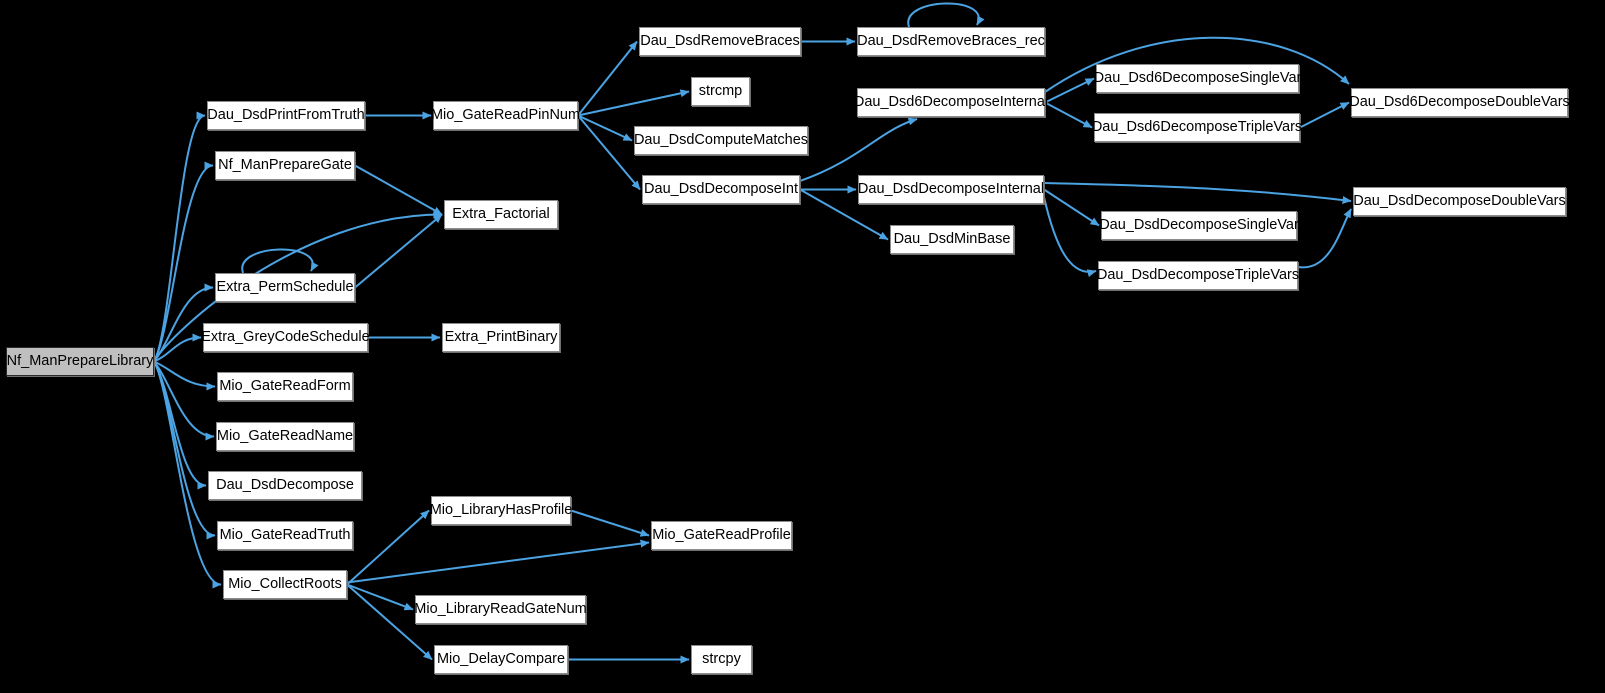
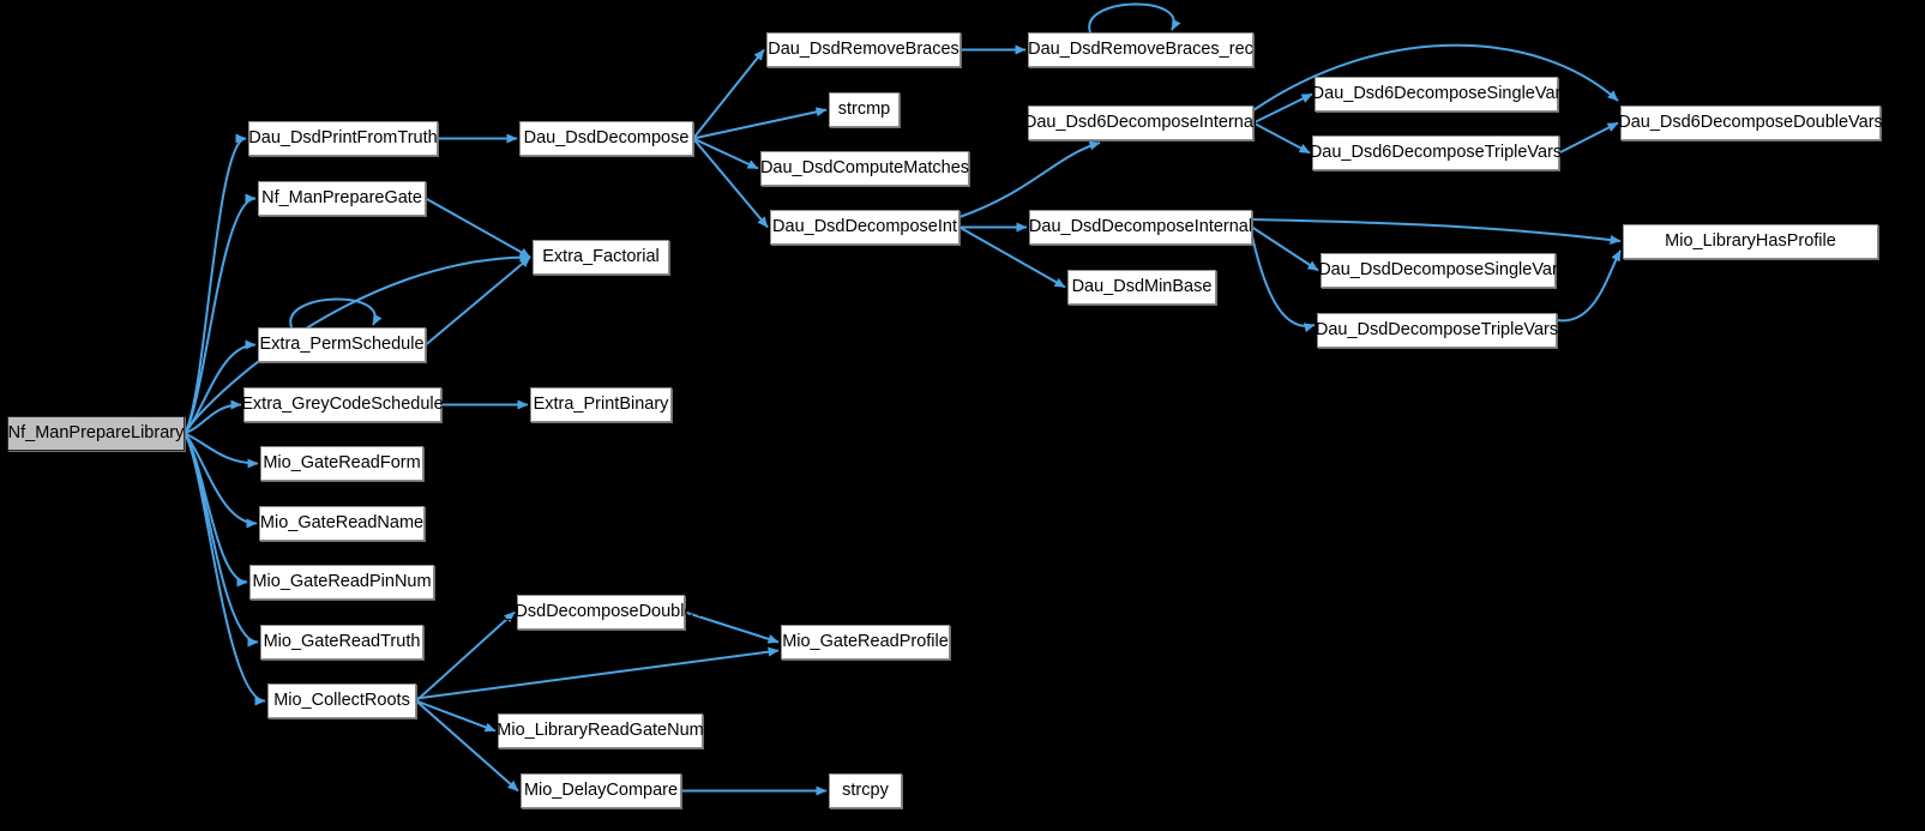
  Nf_ManPrepareLibrary
  Dau_DsdPrintFromTruth
  Nf_ManPrepareGate
  Extra_PermSchedule
  Extra_GreyCodeSchedule
  Mio_GateReadForm
  Mio_GateReadName
- Dau_DsdDecompose
+ Mio_GateReadPinNum
  Mio_GateReadTruth
  Mio_CollectRoots
- Mio_GateReadPinNum
+ Dau_DsdDecompose
  Extra_Factorial
  Extra_PrintBinary
- Mio_LibraryHasProfile
+ Dau_DsdDecomposeDoubleVars
  Mio_LibraryReadGateNum
  Mio_DelayCompare
  Dau_DsdRemoveBraces
  strcmp
  Dau_DsdComputeMatches
  Dau_DsdDecomposeInt
  Mio_GateReadProfile
  strcpy
  Dau_DsdRemoveBraces_rec
  Dau_Dsd6DecomposeInternal
  Dau_DsdDecomposeInternal
  Dau_DsdMinBase
  Dau_Dsd6DecomposeSingleVar
  Dau_Dsd6DecomposeTripleVars
  Dau_DsdDecomposeSingleVar
  Dau_DsdDecomposeTripleVars
  Dau_Dsd6DecomposeDoubleVars
- Dau_DsdDecomposeDoubleVars
+ Mio_LibraryHasProfile
